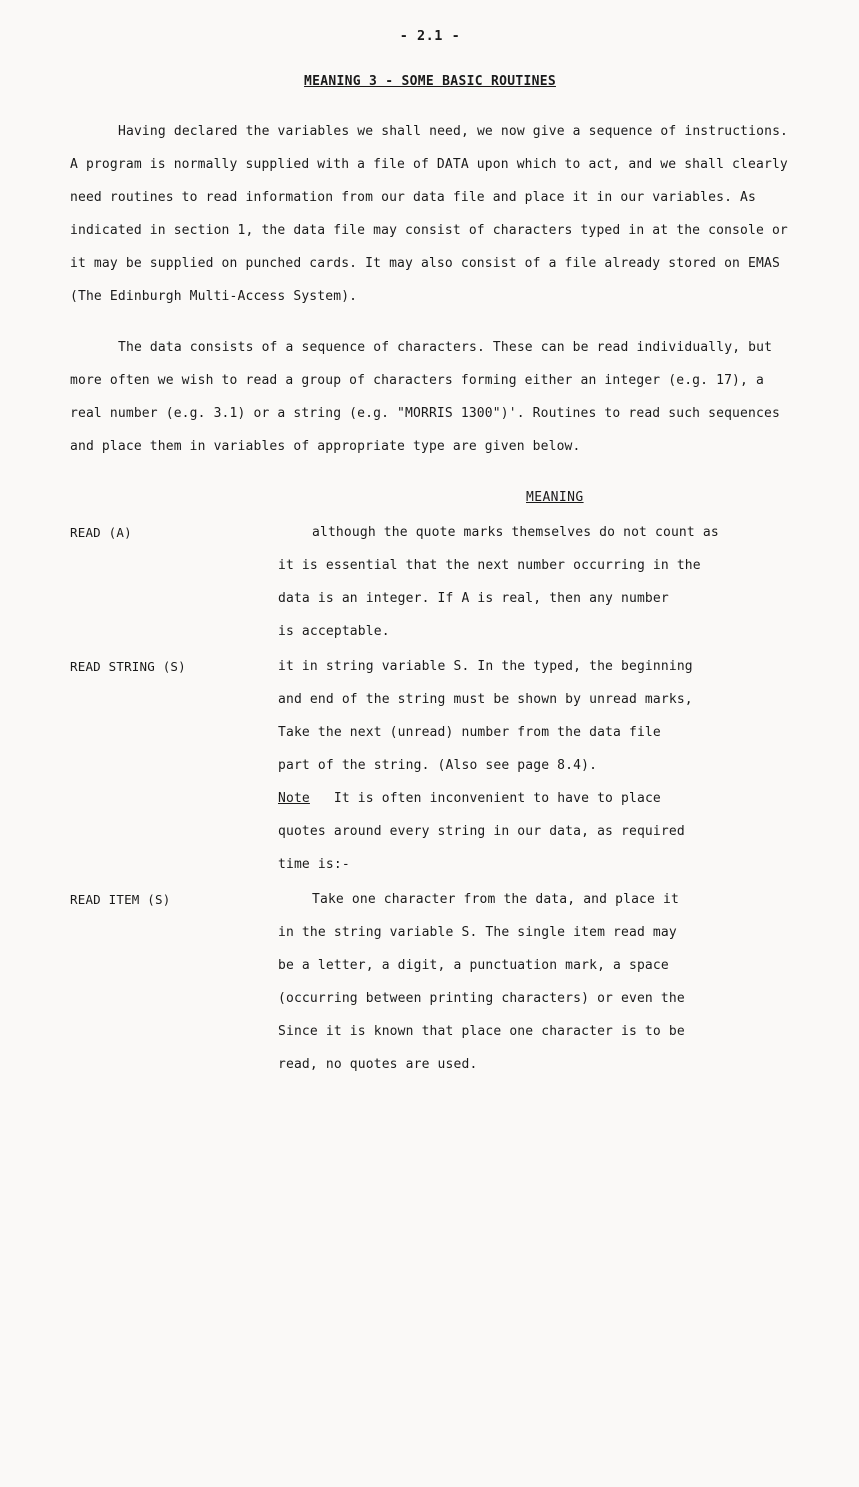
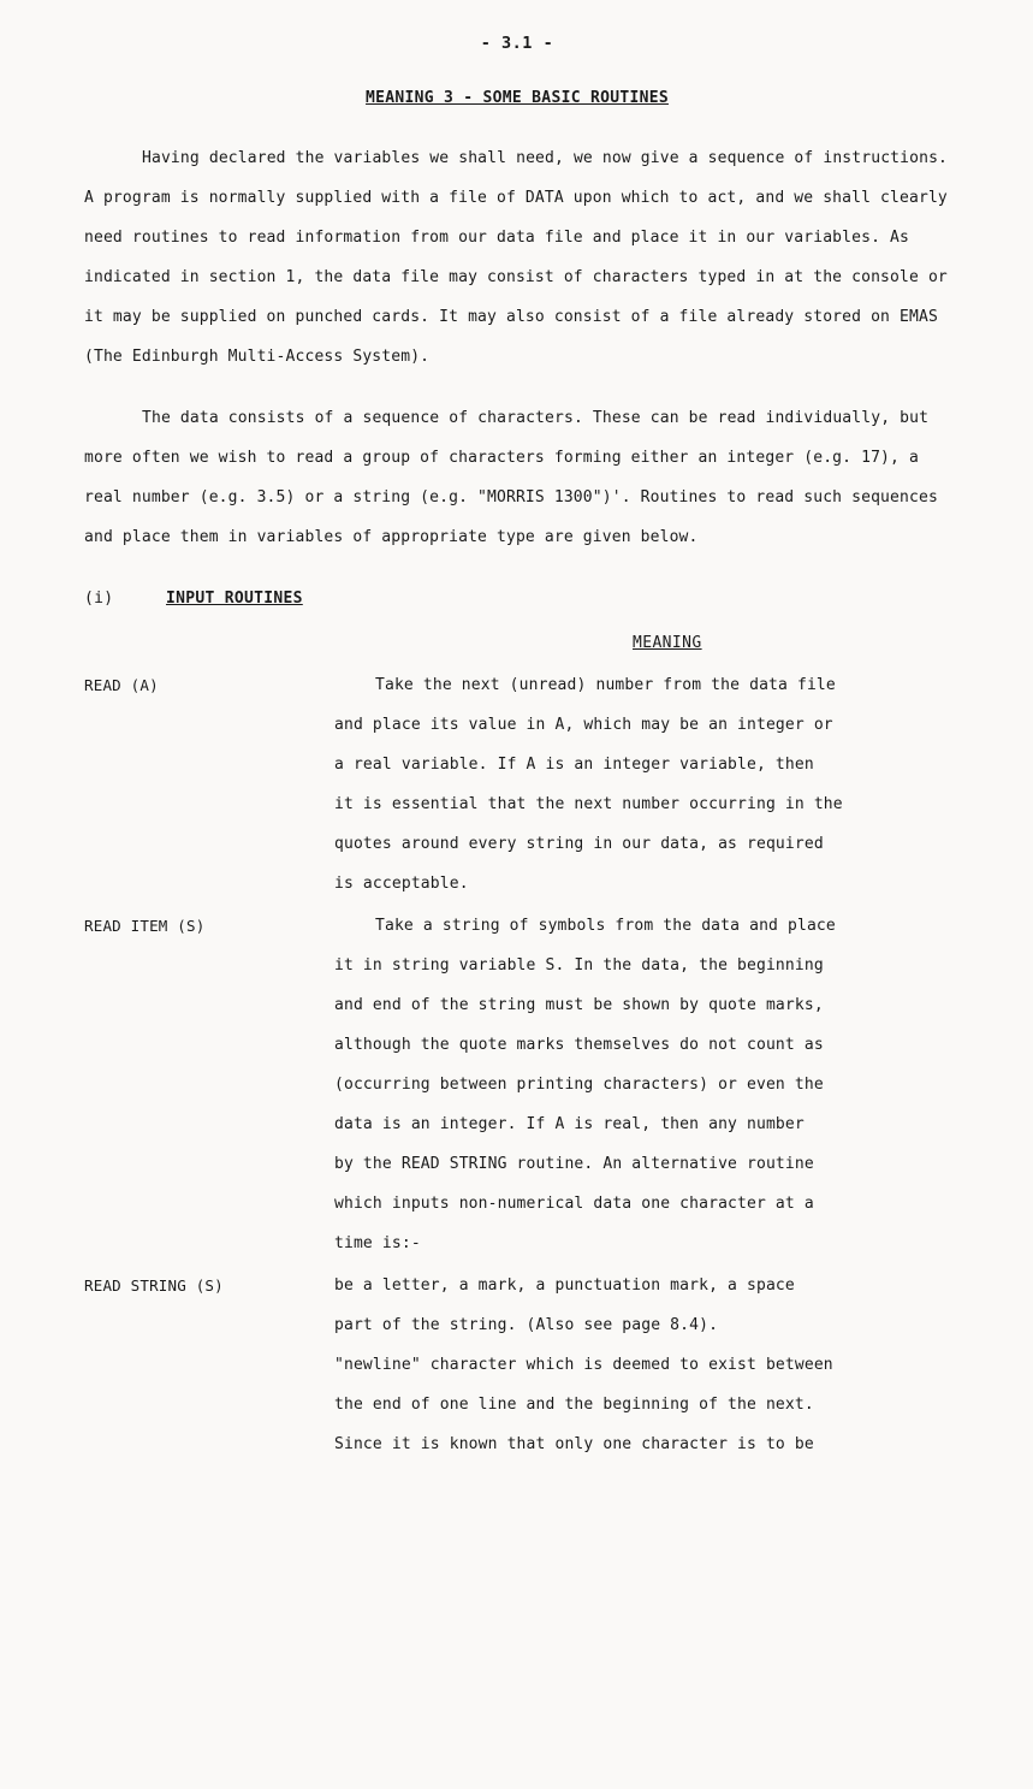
- - 2.1 -
+ - 3.1 -
  MEANING 3 - SOME BASIC ROUTINES
  Having declared the variables we shall need, we now give a sequence of instructions. A program is normally supplied with a file of DATA upon which to act, and we shall clearly need routines to read information from our data file and place it in our variables. As indicated in section 1, the data file may consist of characters typed in at the console or it may be supplied on punched cards. It may also consist of a file already stored on EMAS (The Edinburgh Multi-Access System).
- The data consists of a sequence of characters. These can be read individually, but more often we wish to read a group of characters forming either an integer (e.g. 17), a real number (e.g. 3.1) or a string (e.g. "MORRIS 1300")'. Routines to read such sequences and place them in variables of appropriate type are given below.
+ The data consists of a sequence of characters. These can be read individually, but more often we wish to read a group of characters forming either an integer (e.g. 17), a real number (e.g. 3.5) or a string (e.g. "MORRIS 1300")'. Routines to read such sequences and place them in variables of appropriate type are given below.
+ (i) INPUT ROUTINES
  MEANING
  READ (A)
- although the quote marks themselves do not count as
+ Take the next (unread) number from the data file
+ and place its value in A, which may be an integer or
+ a real variable. If A is an integer variable, then
  it is essential that the next number occurring in the
- data is an integer. If A is real, then any number
+ quotes around every string in our data, as required
  is acceptable.
- READ STRING (S)
+ READ ITEM (S)
+ Take a string of symbols from the data and place
- it in string variable S. In the typed, the beginning
+ it in string variable S. In the data, the beginning
- and end of the string must be shown by unread marks,
+ and end of the string must be shown by quote marks,
- Take the next (unread) number from the data file
+ although the quote marks themselves do not count as
- part of the string. (Also see page 8.4).
+ (occurring between printing characters) or even the
- Note It is often inconvenient to have to place
- quotes around every string in our data, as required
+ data is an integer. If A is real, then any number
+ by the READ STRING routine. An alternative routine
+ which inputs non-numerical data one character at a
  time is:-
- READ ITEM (S)
+ READ STRING (S)
- Take one character from the data, and place it
- in the string variable S. The single item read may
- be a letter, a digit, a punctuation mark, a space
+ be a letter, a mark, a punctuation mark, a space
- (occurring between printing characters) or even the
+ part of the string. (Also see page 8.4).
+ "newline" character which is deemed to exist between
+ the end of one line and the beginning of the next.
- Since it is known that place one character is to be
+ Since it is known that only one character is to be
- read, no quotes are used.
